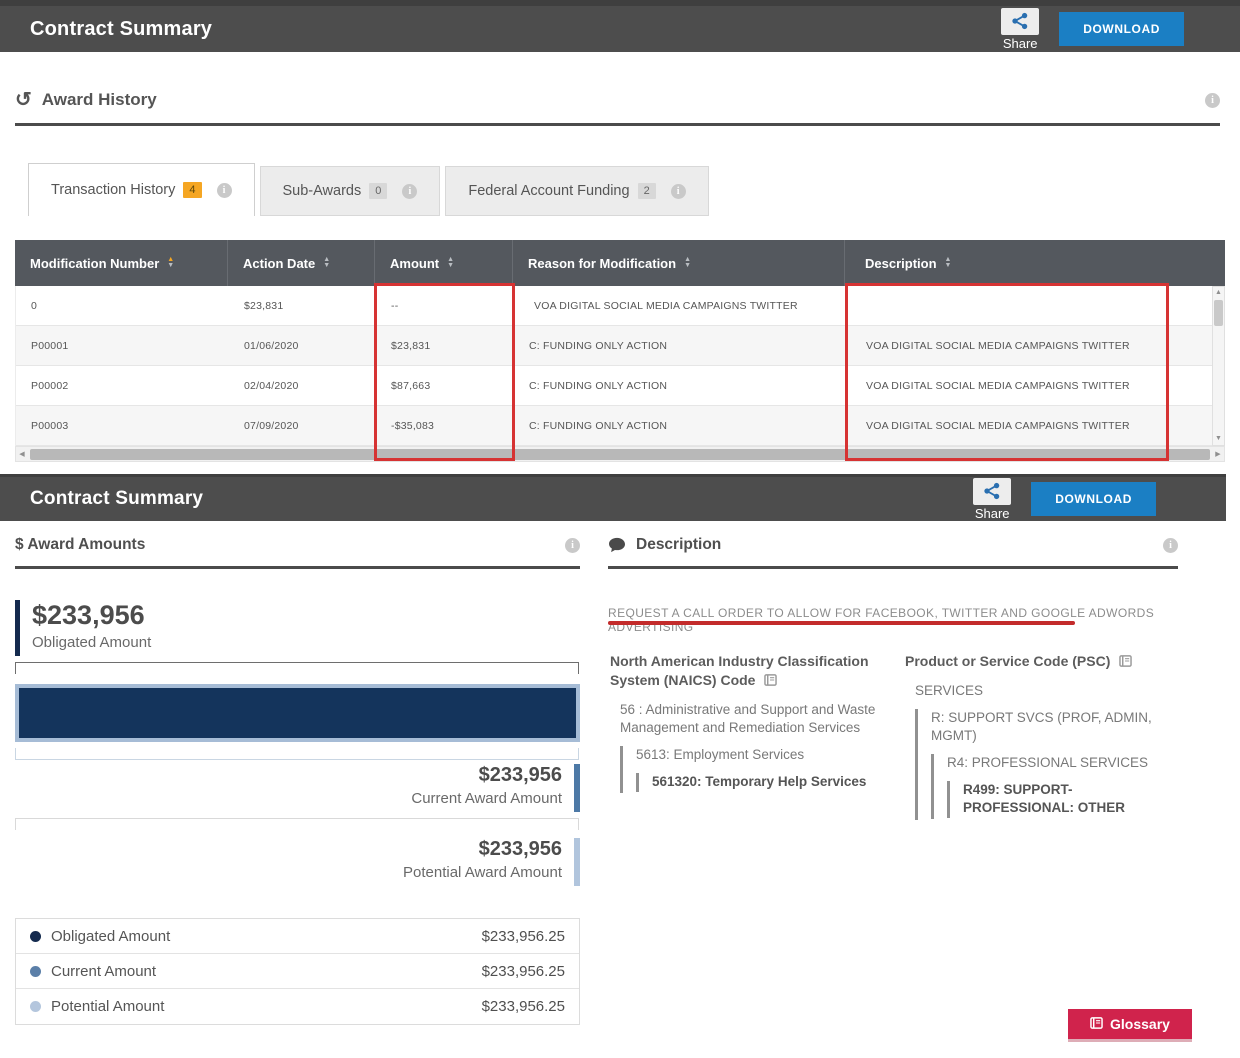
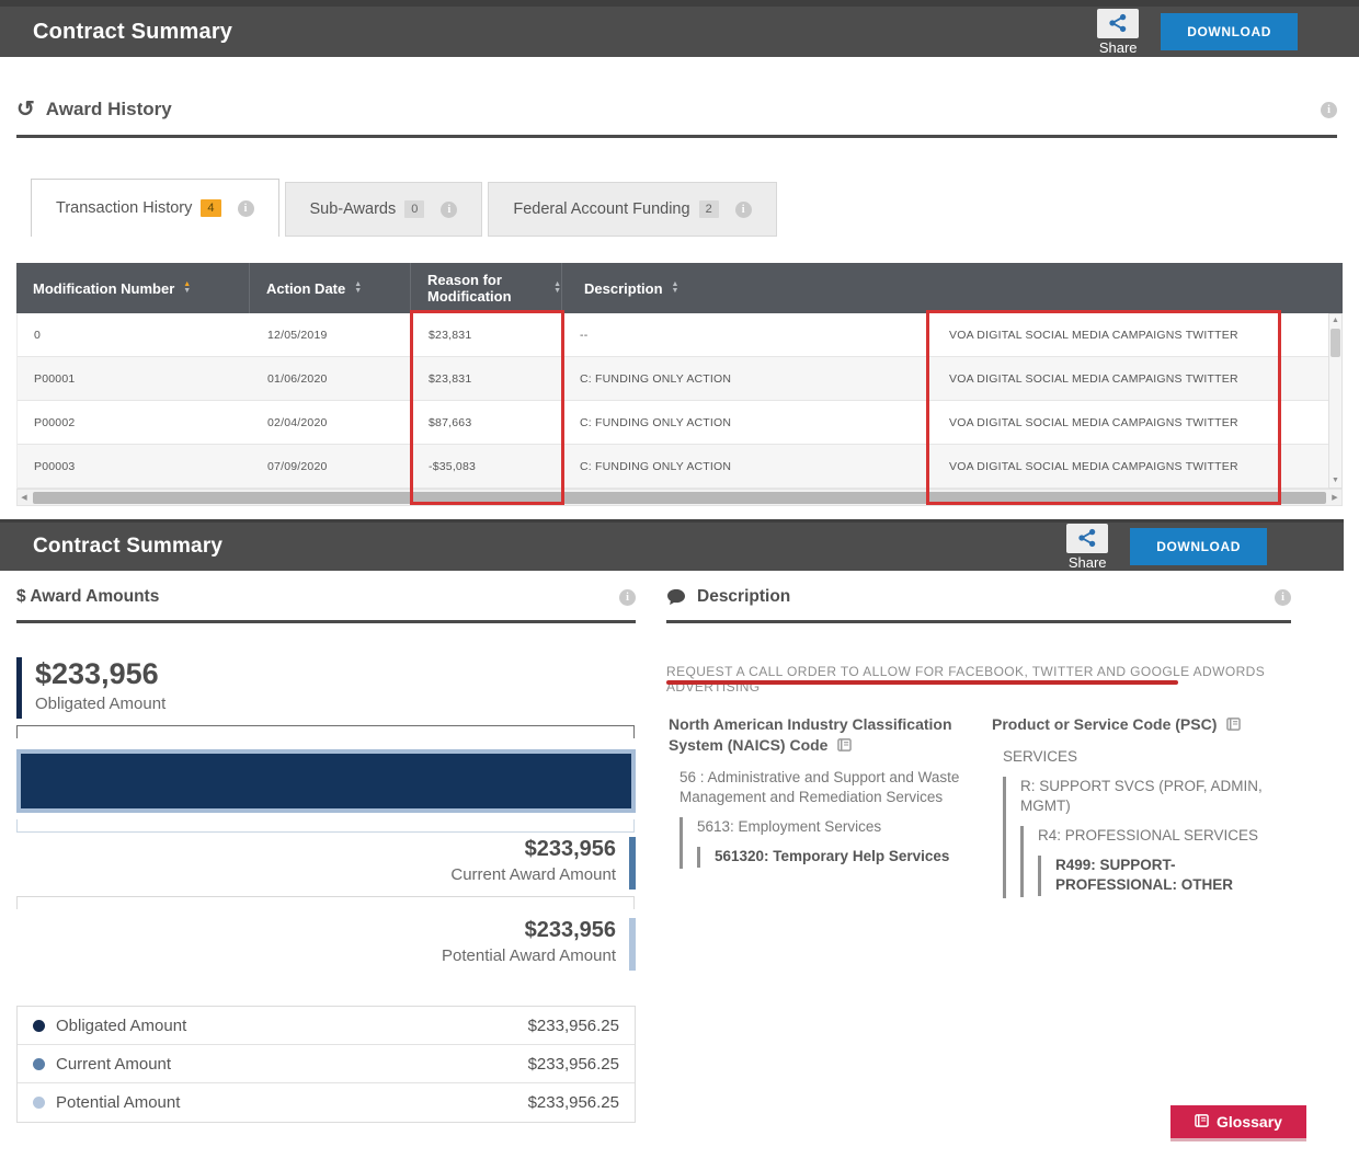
  Contract Summary
  Share
  DOWNLOAD
  ↺
  Award History
  i
  Transaction History
  4
  i
  Sub-Awards
  0
  i
  Federal Account Funding
  2
  i
  Modification Number
  Action Date
- Amount
  Reason for Modification
  Description
  0
+ 12/05/2019
  $23,831
  --
  VOA DIGITAL SOCIAL MEDIA CAMPAIGNS TWITTER
  P00001
  01/06/2020
  $23,831
  C: FUNDING ONLY ACTION
  VOA DIGITAL SOCIAL MEDIA CAMPAIGNS TWITTER
  P00002
  02/04/2020
  $87,663
  C: FUNDING ONLY ACTION
  VOA DIGITAL SOCIAL MEDIA CAMPAIGNS TWITTER
  P00003
  07/09/2020
  -$35,083
  C: FUNDING ONLY ACTION
  VOA DIGITAL SOCIAL MEDIA CAMPAIGNS TWITTER
  Contract Summary
  Share
  DOWNLOAD
  $ Award Amounts
  i
  $233,956
  Obligated Amount
  $233,956
  Current Award Amount
  $233,956
  Potential Award Amount
  Obligated Amount
  $233,956.25
  Current Amount
  $233,956.25
  Potential Amount
  $233,956.25
  Description
  i
  REQUEST A CALL ORDER TO ALLOW FOR FACEBOOK, TWITTER AND GOOGLE ADWORDS ADVERTISING
  North American Industry Classification System (NAICS) Code
  56 : Administrative and Support and Waste Management and Remediation Services
  5613: Employment Services
  561320: Temporary Help Services
  Product or Service Code (PSC)
  SERVICES
  R: SUPPORT SVCS (PROF, ADMIN, MGMT)
  R4: PROFESSIONAL SERVICES
  R499: SUPPORT-PROFESSIONAL: OTHER
  Glossary
